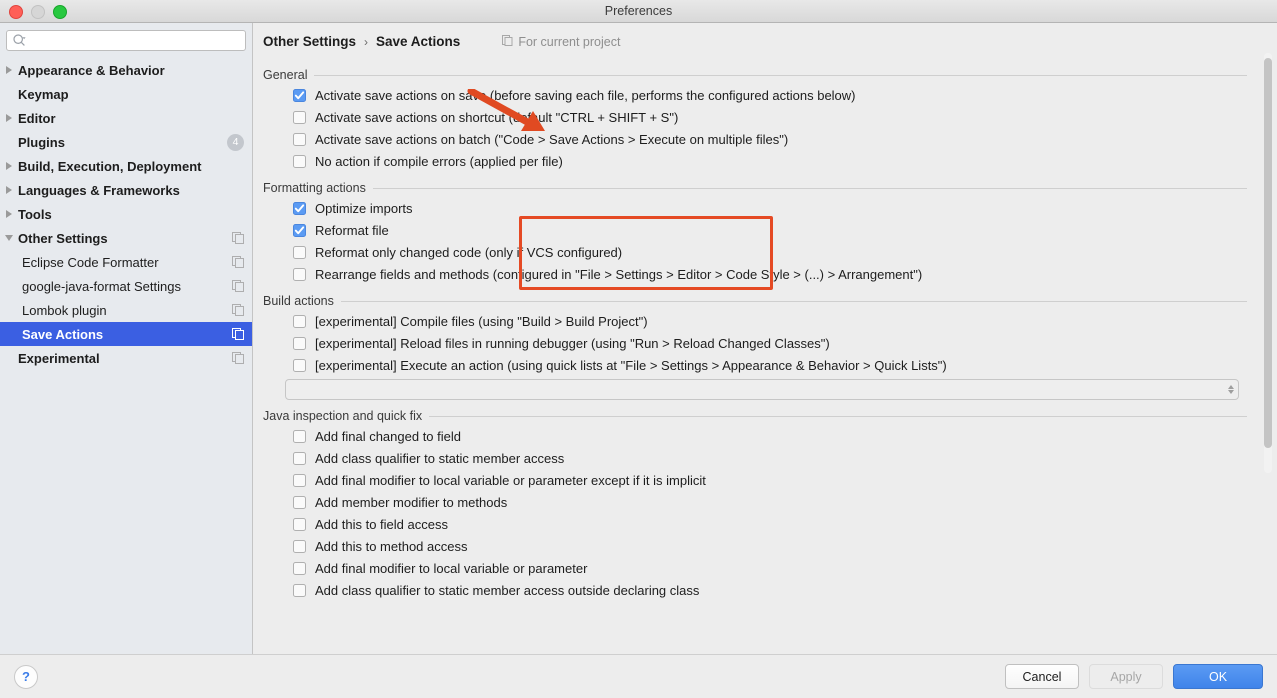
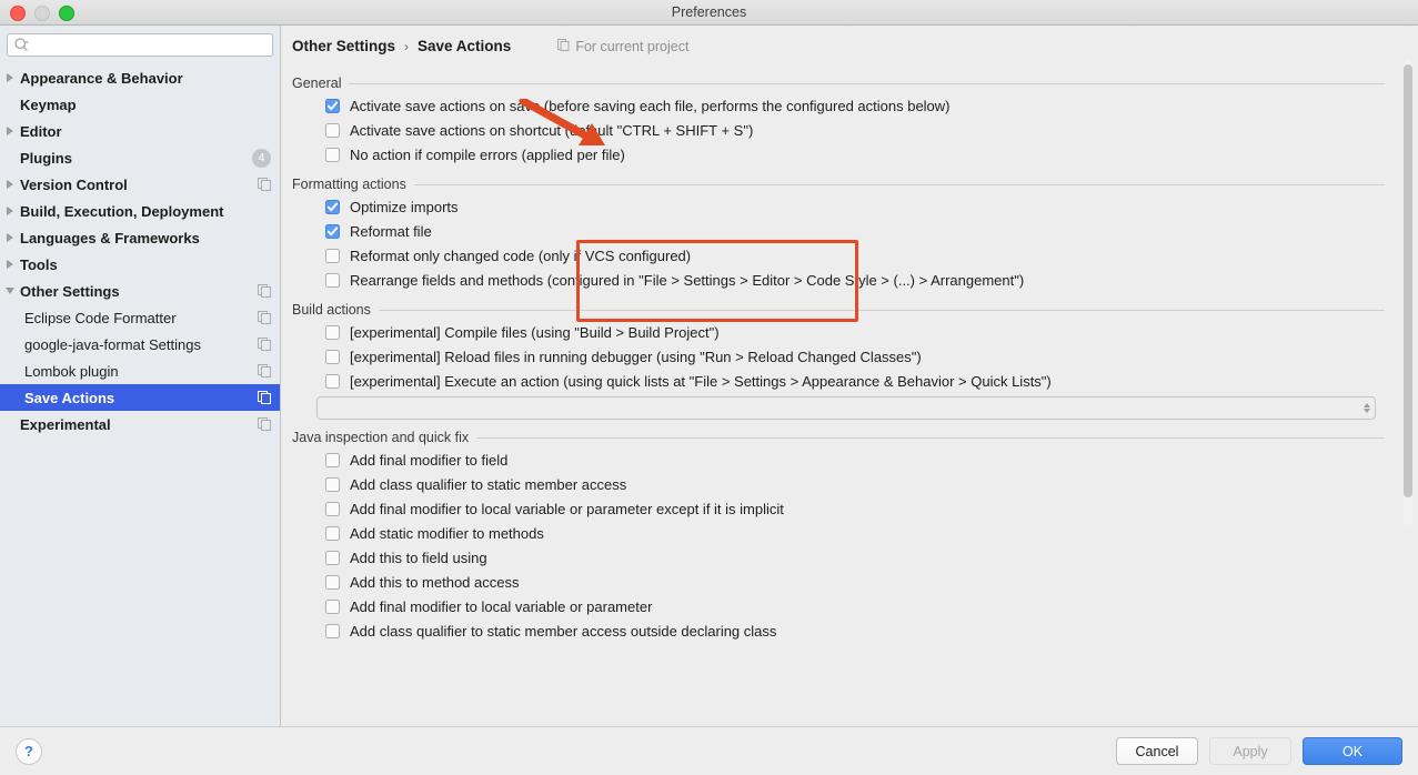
  Preferences
  Appearance & Behavior
  Keymap
  Editor
  Plugins
  4
+ Version Control
  Build, Execution, Deployment
  Languages & Frameworks
  Tools
  Other Settings
  Eclipse Code Formatter
  google-java-format Settings
  Lombok plugin
  Save Actions
  Experimental
  Other Settings
  ›
  Save Actions
  For current project
  General
  Activate save actions on sa (before saving each file, performs the configured actions below)
  Activate save actions on shortcut (fult "CTRL + SHIFT + S")
- Activate save actions on batch ("Code > Save Actions > Execute on multiple files")
  No action if compile errors (applied per file)
  Formatting actions
  Optimize imports
  Reformat file
  Reformat only changed code (only if VCS configured)
  Rearrange fields and methods (configured in "File > Settings > Editor > Code Style > (...) > Arrangement")
  Build actions
  [experimental] Compile files (using "Build > Build Project")
  [experimental] Reload files in running debugger (using "Run > Reload Changed Classes")
  [experimental] Execute an action (using quick lists at "File > Settings > Appearance & Behavior > Quick Lists")
  Java inspection and quick fix
- Add final changed to field
+ Add final modifier to field
  Add class qualifier to static member access
  Add final modifier to local variable or parameter except if it is implicit
- Add member modifier to methods
+ Add static modifier to methods
- Add this to field access
+ Add this to field using
  Add this to method access
  Add final modifier to local variable or parameter
  Add class qualifier to static member access outside declaring class
  ?
  Cancel
  Apply
  OK
